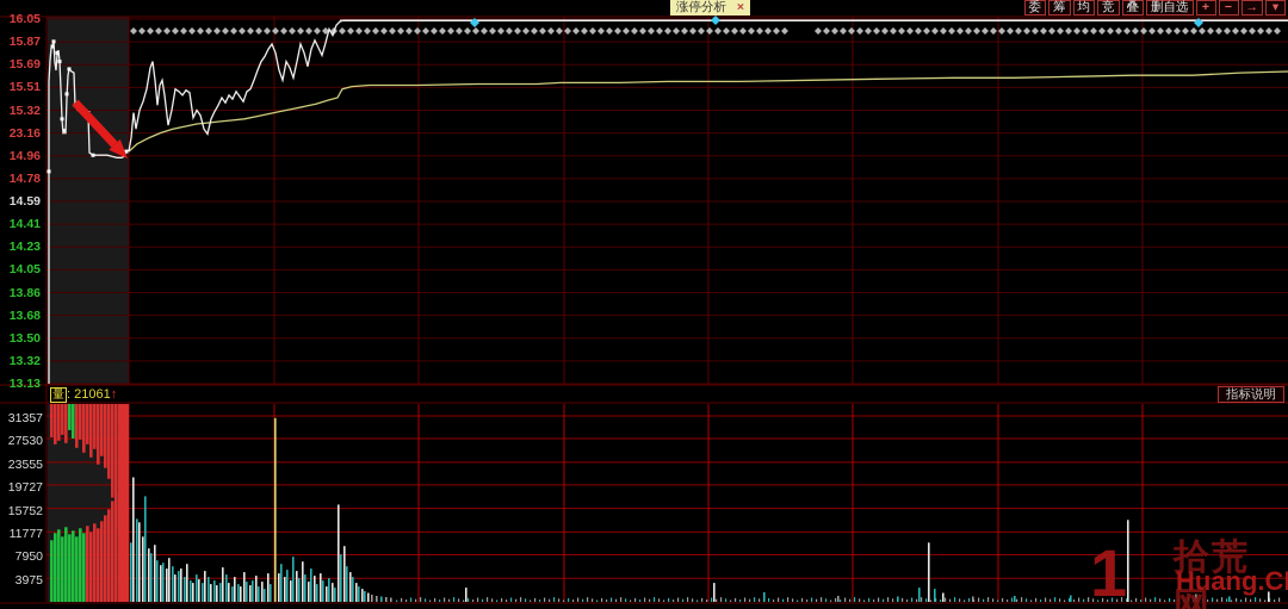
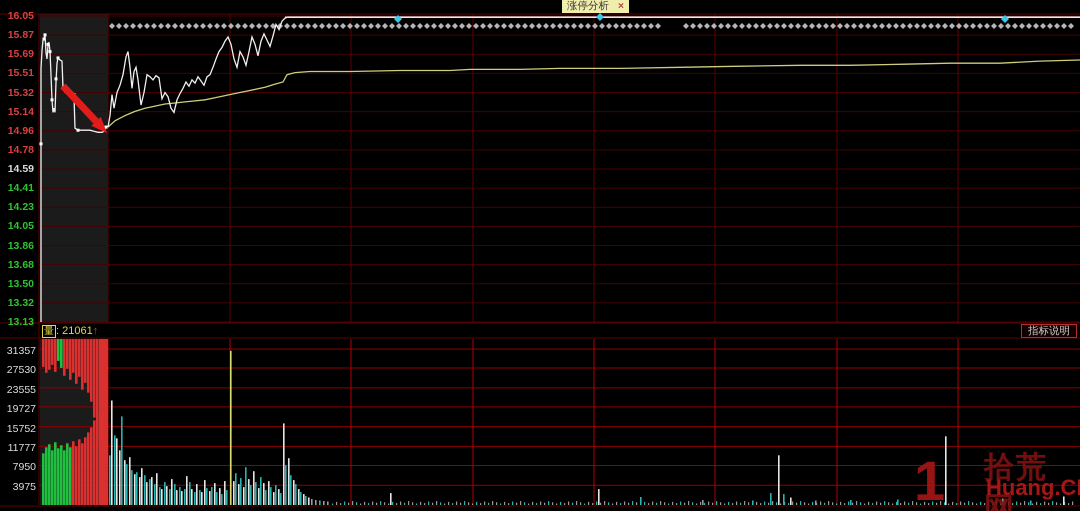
  涨停分析 ×
- 委
- 筹
- 均
- 竞
- 叠
- 删自选
- +
- −
- →
- ▾
  16.05
  15.87
  15.69
  15.51
  15.32
- 23.16
+ 15.14
  14.96
  14.78
  14.59
  14.41
  14.23
  14.05
  13.86
  13.68
  13.50
  13.32
  13.13
  31357
  27530
  23555
  19727
  15752
  11777
  7950
  3975
  量 : 21061↑
  指标说明
  拾荒网
  1
  Huang.C
